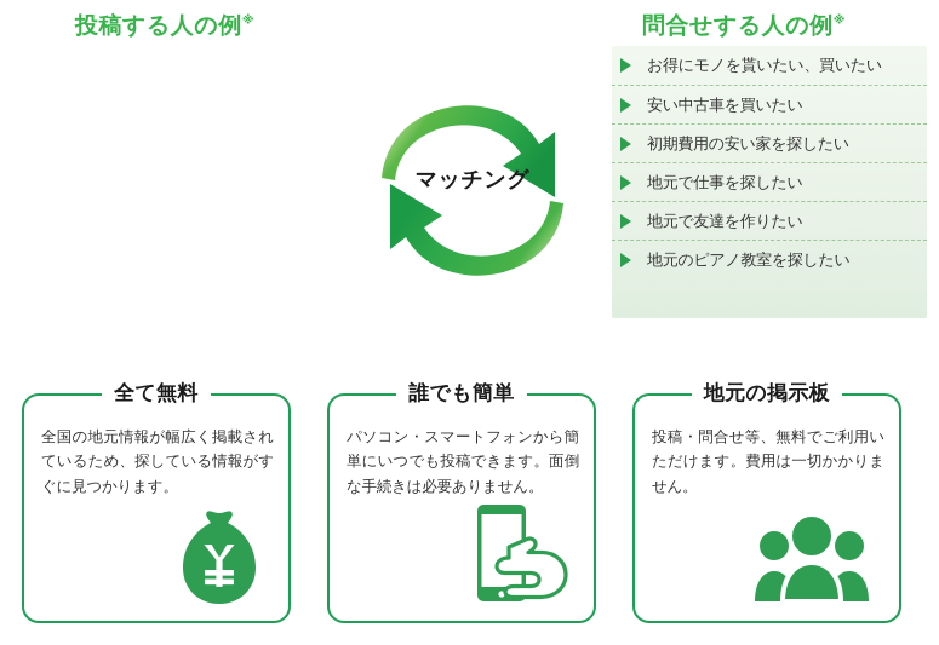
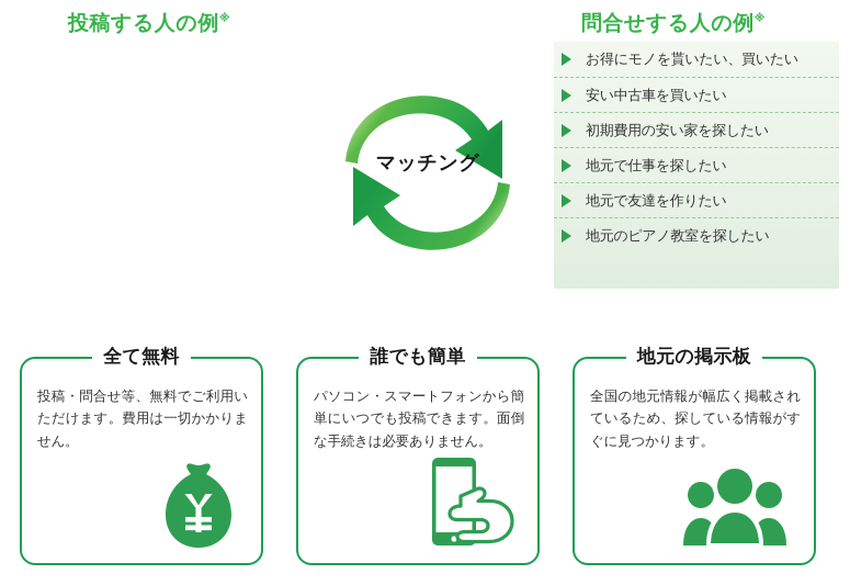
  投稿する人の例※
  マッチング
  問合せする人の例※
  お得にモノを貰いたい、買いたい
  安い中古車を買いたい
  初期費用の安い家を探したい
  地元で仕事を探したい
  地元で友達を作りたい
  地元のピアノ教室を探したい
  全て無料
- 全国の地元情報が幅広く掲載されているため、探している情報がすぐに見つかります。
+ 投稿・問合せ等、無料でご利用いただけます。費用は一切かかりません。
  誰でも簡単
  パソコン・スマートフォンから簡単にいつでも投稿できます。面倒な手続きは必要ありません。
  地元の掲示板
- 投稿・問合せ等、無料でご利用いただけます。費用は一切かかりません。
+ 全国の地元情報が幅広く掲載されているため、探している情報がすぐに見つかります。
